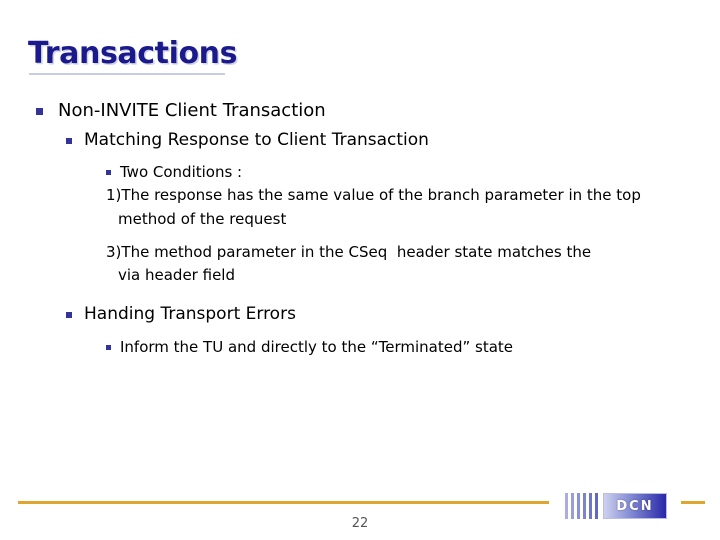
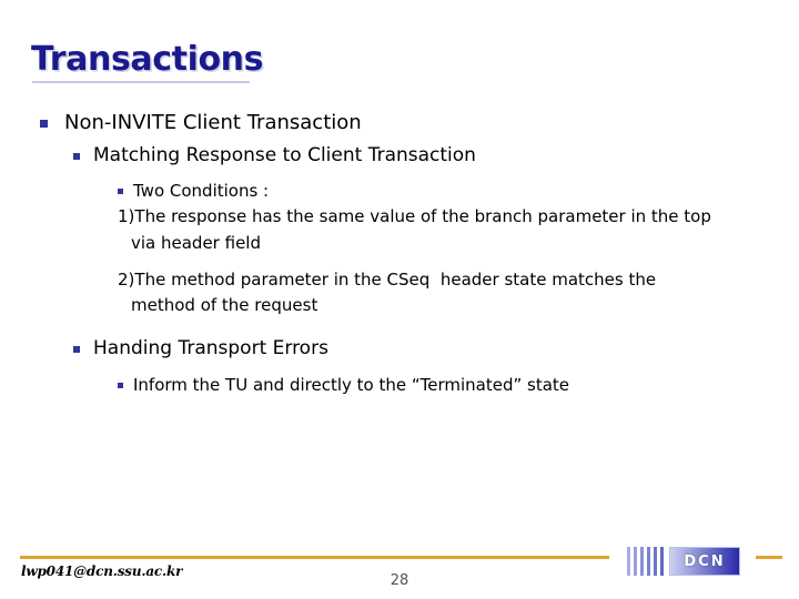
  Transactions
  Non-INVITE Client Transaction
  Matching Response to Client Transaction
  Two Conditions :
  1)
  The response has the same value of the branch parameter in the top
- method of the request
+ via header field
- 3)
+ 2)
  The method parameter in the CSeq header state matches the
- via header field
+ method of the request
  Handing Transport Errors
  Inform the TU and directly to the “Terminated” state
+ lwp041@dcn.ssu.ac.kr
- 22
+ 28
  DCN
